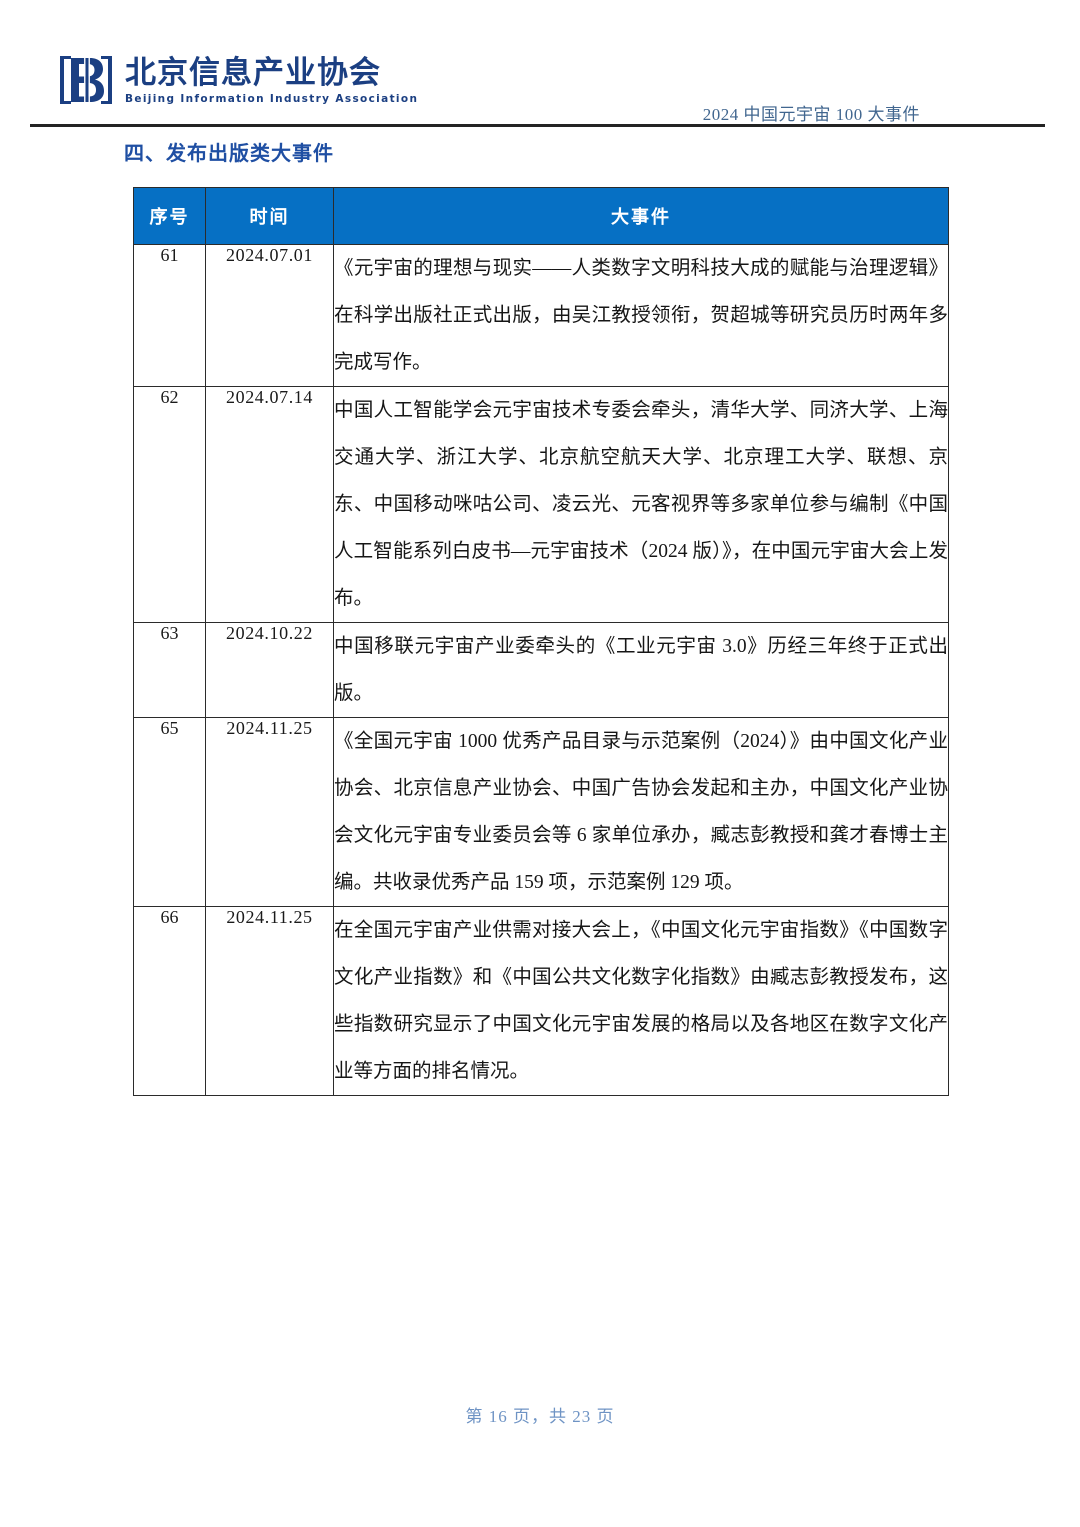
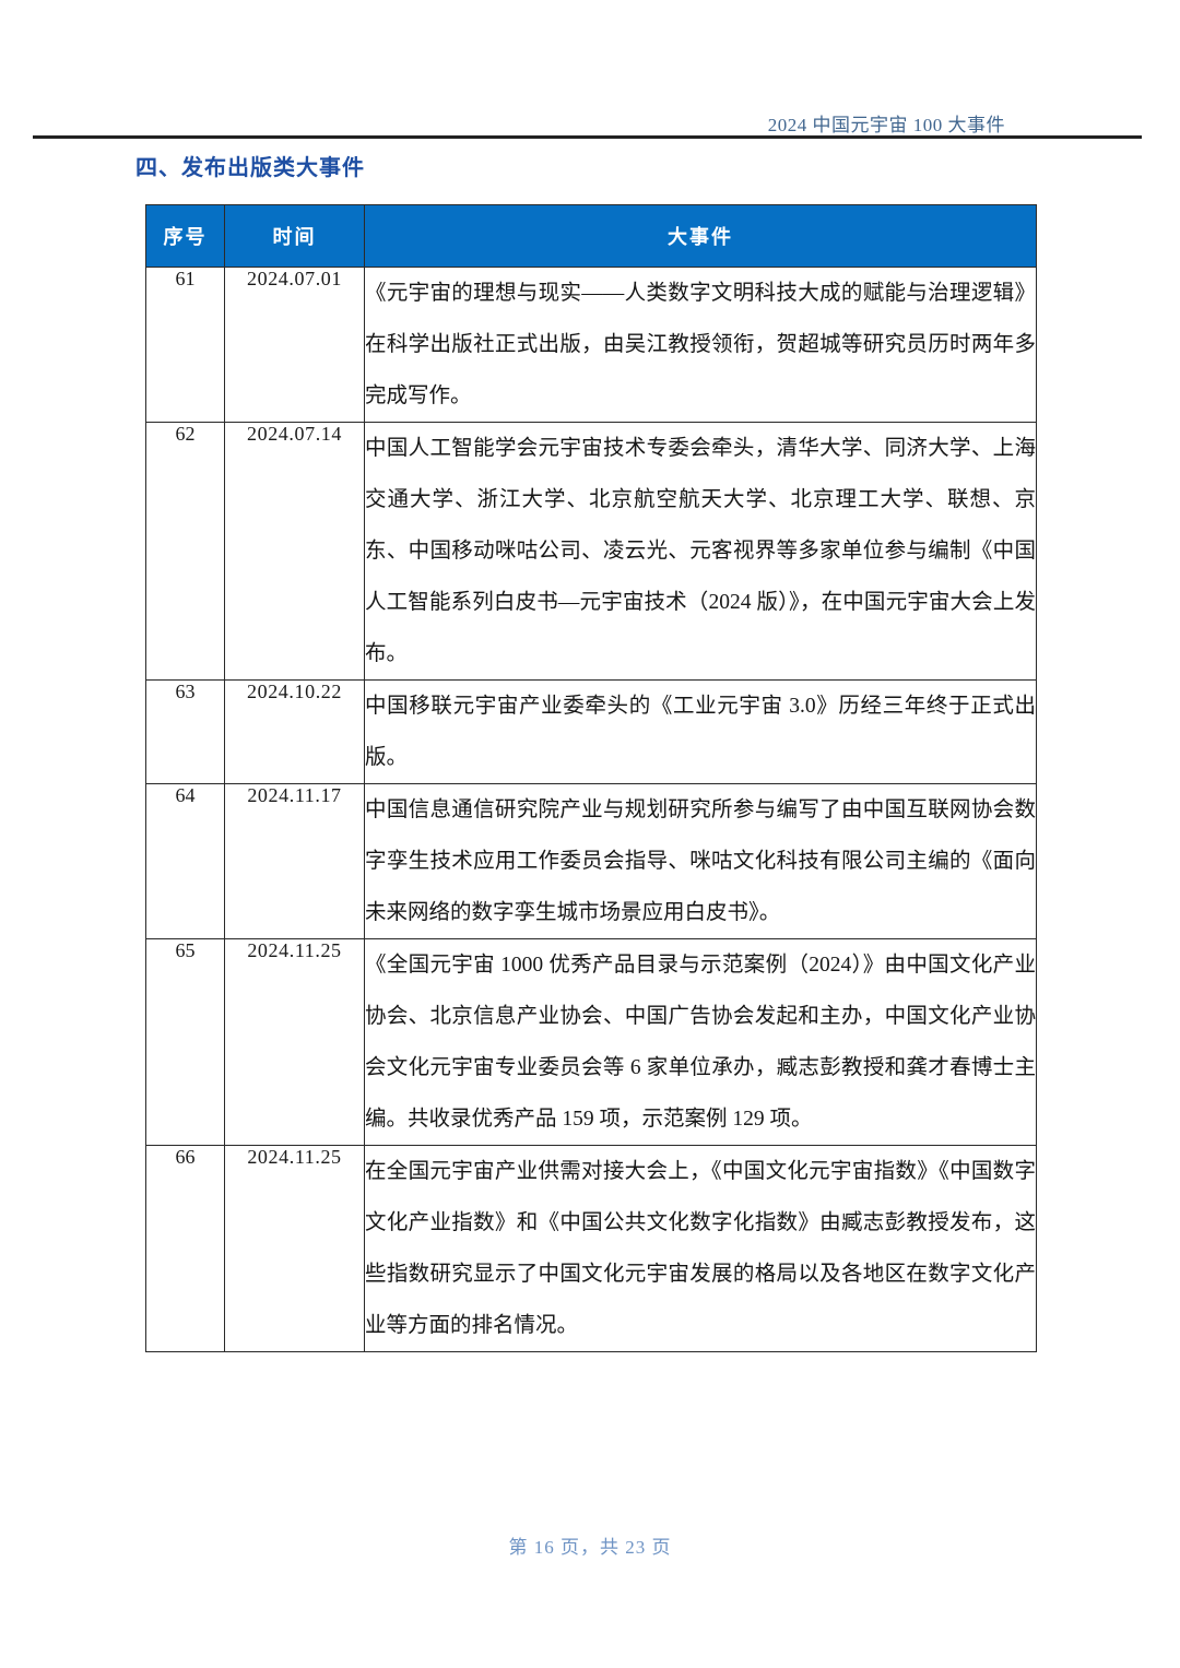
- 北京信息产业协会
- Beijing Information Industry Association
  2024 中国元宇宙 100 大事件
  四、发布出版类大事件
  序号	时间	大事件
  61	2024.07.01	《元宇宙的理想与现实——人类数字文明科技大成的赋能与治理逻辑》在科学出版社正式出版，由吴江教授领衔，贺超城等研究员历时两年多完成写作。
  62	2024.07.14	中国人工智能学会元宇宙技术专委会牵头，清华大学、同济大学、上海交通大学、浙江大学、北京航空航天大学、北京理工大学、联想、京东、中国移动咪咕公司、凌云光、元客视界等多家单位参与编制《中国人工智能系列白皮书—元宇宙技术（2024 版）》，在中国元宇宙大会上发布。
  63	2024.10.22	中国移联元宇宙产业委牵头的《工业元宇宙 3.0》历经三年终于正式出版。
+ 64	2024.11.17	中国信息通信研究院产业与规划研究所参与编写了由中国互联网协会数字孪生技术应用工作委员会指导、咪咕文化科技有限公司主编的《面向未来网络的数字孪生城市场景应用白皮书》。
  65	2024.11.25	《全国元宇宙 1000 优秀产品目录与示范案例（2024）》由中国文化产业协会、北京信息产业协会、中国广告协会发起和主办，中国文化产业协会文化元宇宙专业委员会等 6 家单位承办，臧志彭教授和龚才春博士主编。共收录优秀产品 159 项，示范案例 129 项。
  66	2024.11.25	在全国元宇宙产业供需对接大会上，《中国文化元宇宙指数》《中国数字文化产业指数》和《中国公共文化数字化指数》由臧志彭教授发布，这些指数研究显示了中国文化元宇宙发展的格局以及各地区在数字文化产业等方面的排名情况。
  第 16 页，共 23 页
